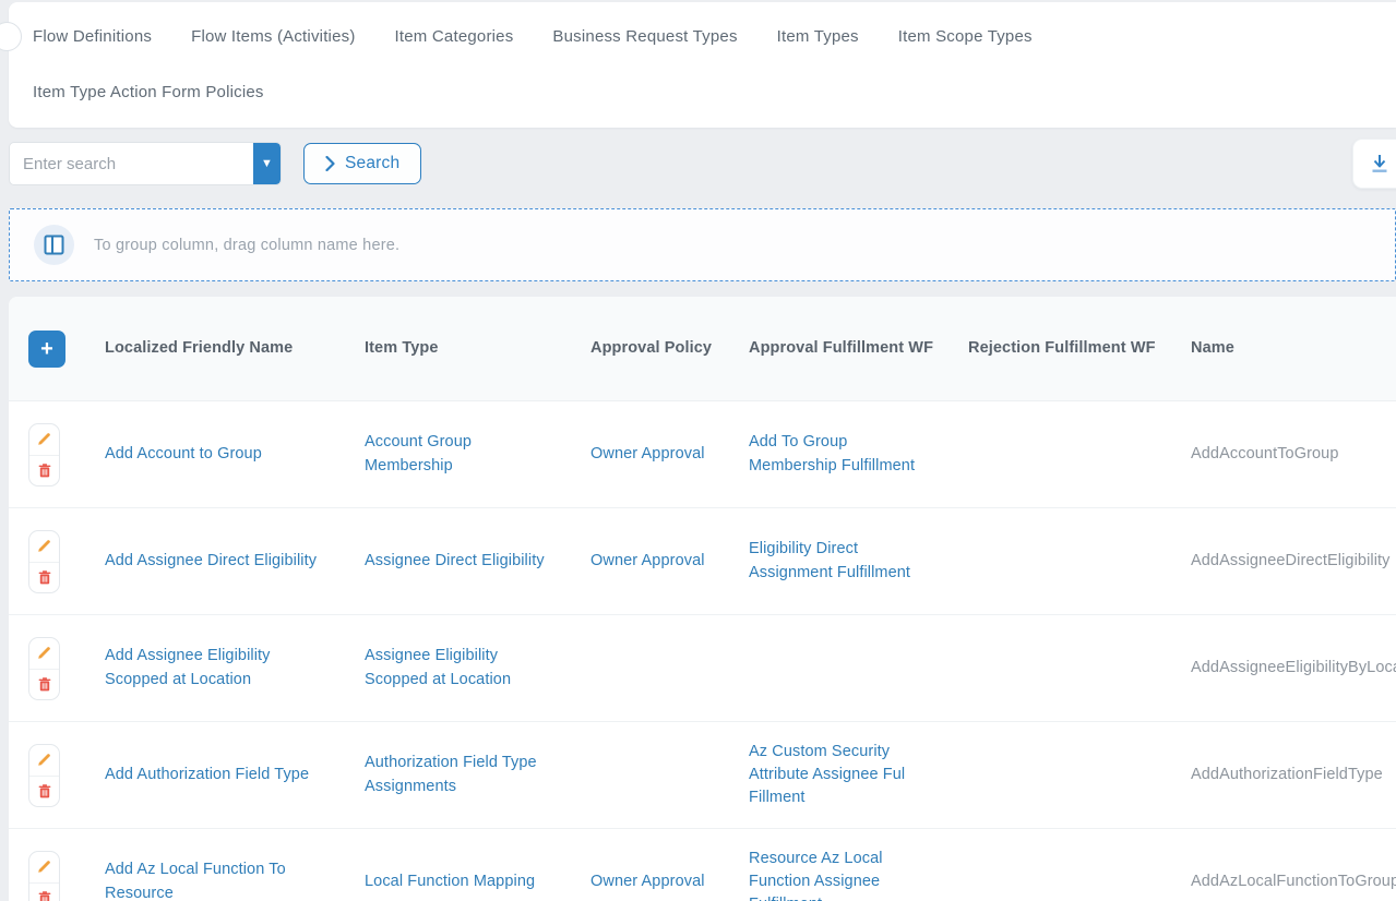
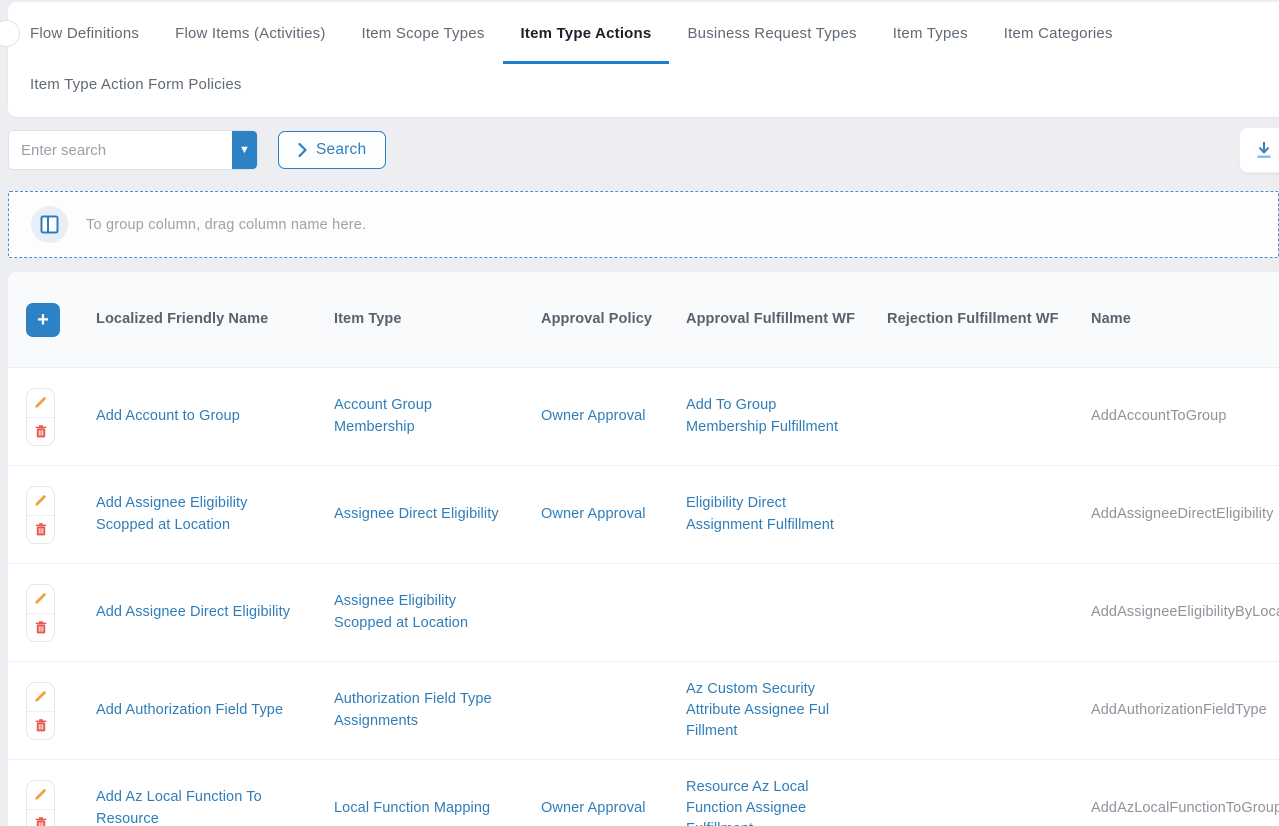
  Flow Definitions
  Flow Items (Activities)
- Item Categories
+ Item Scope Types
+ Item Type Actions
  Business Request Types
  Item Types
- Item Scope Types
+ Item Categories
  Item Type Action Form Policies
  Enter search
  ▼
  Search
  To group column, drag column name here.
  +
  Localized Friendly Name
  Item Type
  Approval Policy
  Approval Fulfillment WF
  Rejection Fulfillment WF
  Name
  Add Account to Group
  Account Group Membership
  Owner Approval
  Add To Group Membership Fulfillment
  AddAccountToGroup
- Add Assignee Direct Eligibility
+ Add Assignee Eligibility Scopped at Location
  Assignee Direct Eligibility
  Owner Approval
  Eligibility Direct Assignment Fulfillment
  AddAssigneeDirectEligibility
- Add Assignee Eligibility Scopped at Location
+ Add Assignee Direct Eligibility
  Assignee Eligibility Scopped at Location
  AddAssigneeEligibilityByLoc
  Add Authorization Field Type
  Authorization Field Type Assignments
  Az Custom Security Attribute Assignee Ful Fillment
  AddAuthorizationFieldType
  Add Az Local Function To Resource
  Local Function Mapping
  Owner Approval
  Resource Az Local Function Assignee
  AddAzLocalFunctionToGroup
